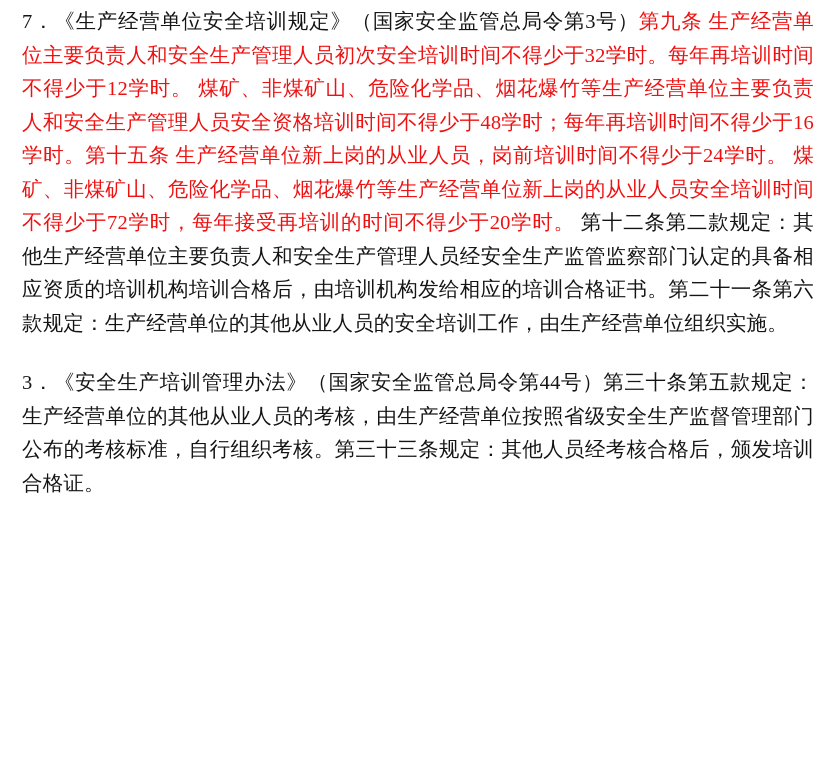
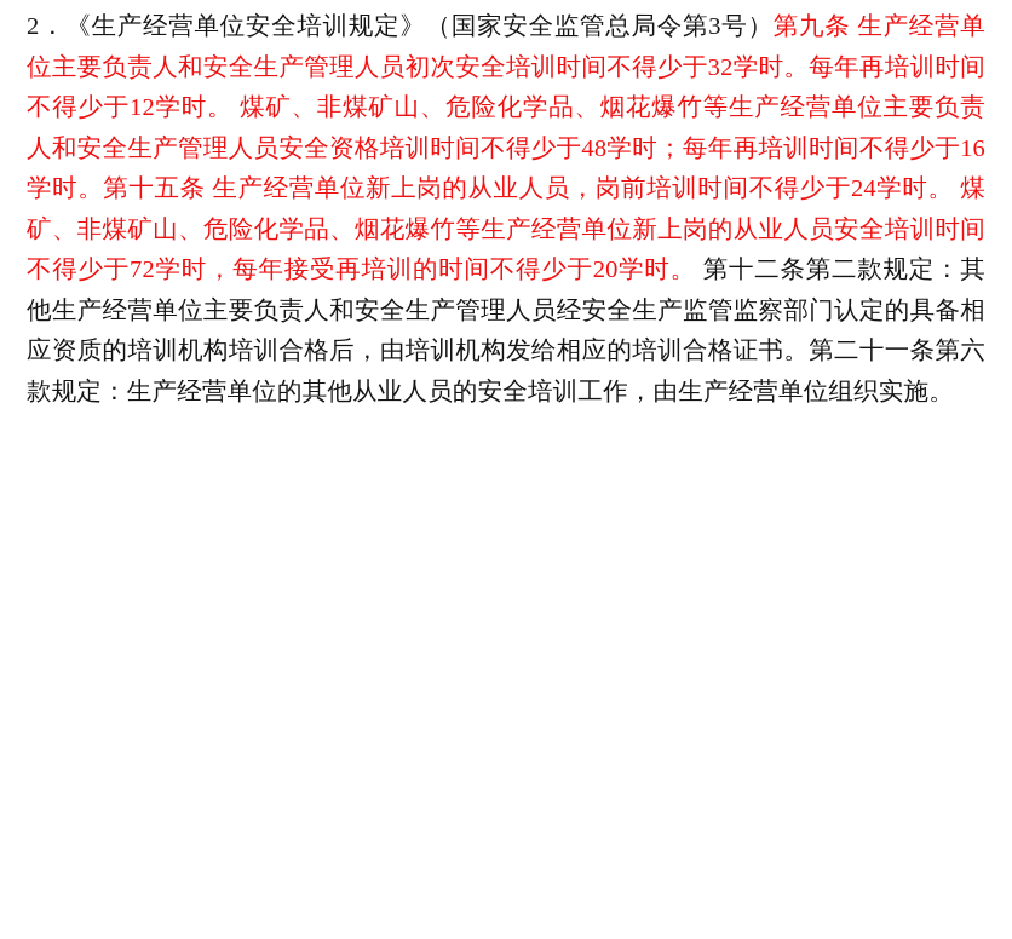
- 7．《生产经营单位安全培训规定》（国家安全监管总局令第3号）第九条 生产经营单位主要负责人和安全生产管理人员初次安全培训时间不得少于32学时。每年再培训时间不得少于12学时。 煤矿、非煤矿山、危险化学品、烟花爆竹等生产经营单位主要负责人和安全生产管理人员安全资格培训时间不得少于48学时；每年再培训时间不得少于16学时。第十五条 生产经营单位新上岗的从业人员，岗前培训时间不得少于24学时。 煤矿、非煤矿山、危险化学品、烟花爆竹等生产经营单位新上岗的从业人员安全培训时间不得少于72学时，每年接受再培训的时间不得少于20学时。 第十二条第二款规定：其他生产经营单位主要负责人和安全生产管理人员经安全生产监管监察部门认定的具备相应资质的培训机构培训合格后，由培训机构发给相应的培训合格证书。第二十一条第六款规定：生产经营单位的其他从业人员的安全培训工作，由生产经营单位组织实施。
+ 2．《生产经营单位安全培训规定》（国家安全监管总局令第3号）第九条 生产经营单位主要负责人和安全生产管理人员初次安全培训时间不得少于32学时。每年再培训时间不得少于12学时。 煤矿、非煤矿山、危险化学品、烟花爆竹等生产经营单位主要负责人和安全生产管理人员安全资格培训时间不得少于48学时；每年再培训时间不得少于16学时。第十五条 生产经营单位新上岗的从业人员，岗前培训时间不得少于24学时。 煤矿、非煤矿山、危险化学品、烟花爆竹等生产经营单位新上岗的从业人员安全培训时间不得少于72学时，每年接受再培训的时间不得少于20学时。 第十二条第二款规定：其他生产经营单位主要负责人和安全生产管理人员经安全生产监管监察部门认定的具备相应资质的培训机构培训合格后，由培训机构发给相应的培训合格证书。第二十一条第六款规定：生产经营单位的其他从业人员的安全培训工作，由生产经营单位组织实施。
- 3．《安全生产培训管理办法》（国家安全监管总局令第44号）第三十条第五款规定：生产经营单位的其他从业人员的考核，由生产经营单位按照省级安全生产监督管理部门公布的考核标准，自行组织考核。第三十三条规定：其他人员经考核合格后，颁发培训合格证。
